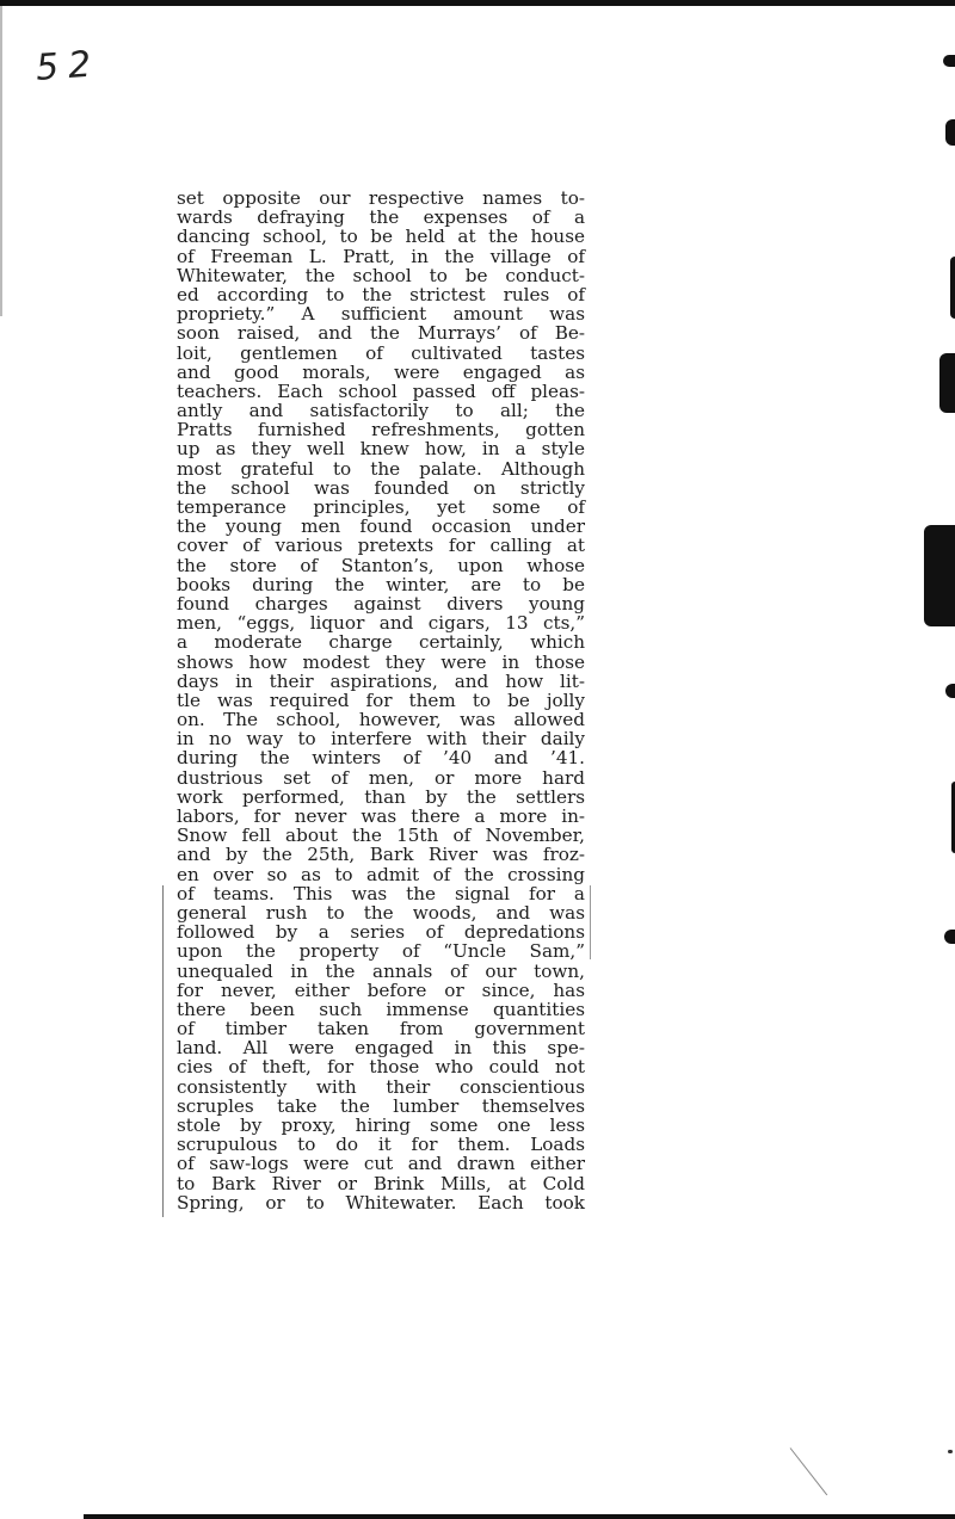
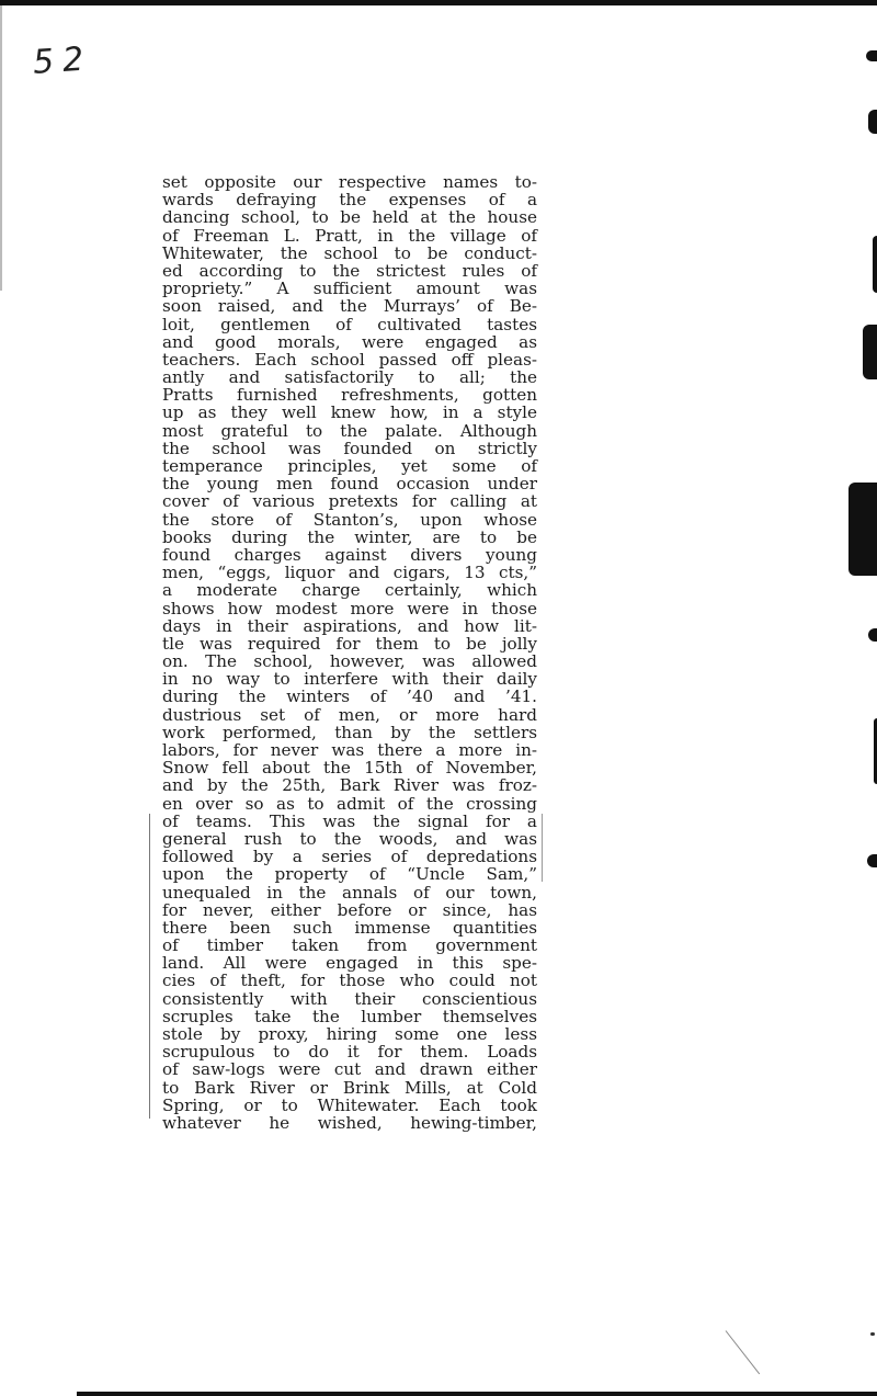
  set opposite our respective names to-
  wards defraying the expenses of a
  dancing school, to be held at the house
  of Freeman L. Pratt, in the village of
  Whitewater, the school to be conduct-
  ed according to the strictest rules of
  propriety.” A sufficient amount was
  soon raised, and the Murrays’ of Be-
  loit, gentlemen of cultivated tastes
  and good morals, were engaged as
  teachers. Each school passed off pleas-
  antly and satisfactorily to all; the
  Pratts furnished refreshments, gotten
  up as they well knew how, in a style
  most grateful to the palate. Although
  the school was founded on strictly
  temperance principles, yet some of
  the young men found occasion under
  cover of various pretexts for calling at
  the store of Stanton’s, upon whose
  books during the winter, are to be
  found charges against divers young
  men, “eggs, liquor and cigars, 13 cts,”
  a moderate charge certainly, which
- shows how modest they were in those
+ shows how modest more were in those
  days in their aspirations, and how lit-
  tle was required for them to be jolly
  on. The school, however, was allowed
  in no way to interfere with their daily
  during the winters of ’40 and ’41.
  dustrious set of men, or more hard
  work performed, than by the settlers
  labors, for never was there a more in-
  Snow fell about the 15th of November,
  and by the 25th, Bark River was froz-
  en over so as to admit of the crossing
  of teams. This was the signal for a
  general rush to the woods, and was
  followed by a series of depredations
  upon the property of “Uncle Sam,”
  unequaled in the annals of our town,
  for never, either before or since, has
  there been such immense quantities
  of timber taken from government
  land. All were engaged in this spe-
  cies of theft, for those who could not
  consistently with their conscientious
  scruples take the lumber themselves
  stole by proxy, hiring some one less
  scrupulous to do it for them. Loads
  of saw-logs were cut and drawn either
  to Bark River or Brink Mills, at Cold
  Spring, or to Whitewater. Each took
+ whatever he wished, hewing-timber,
